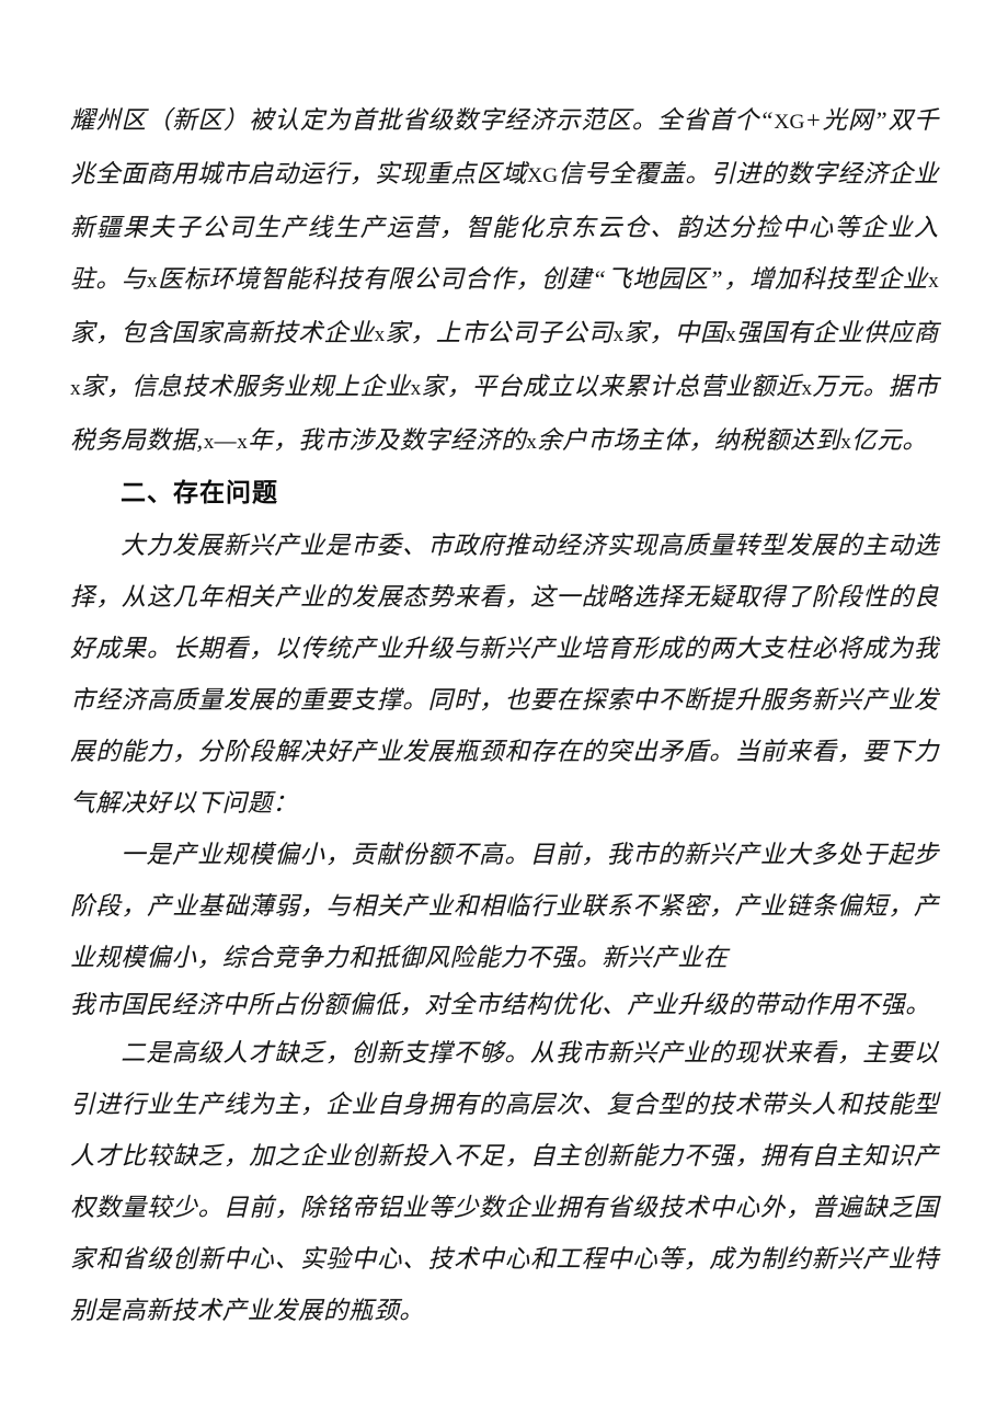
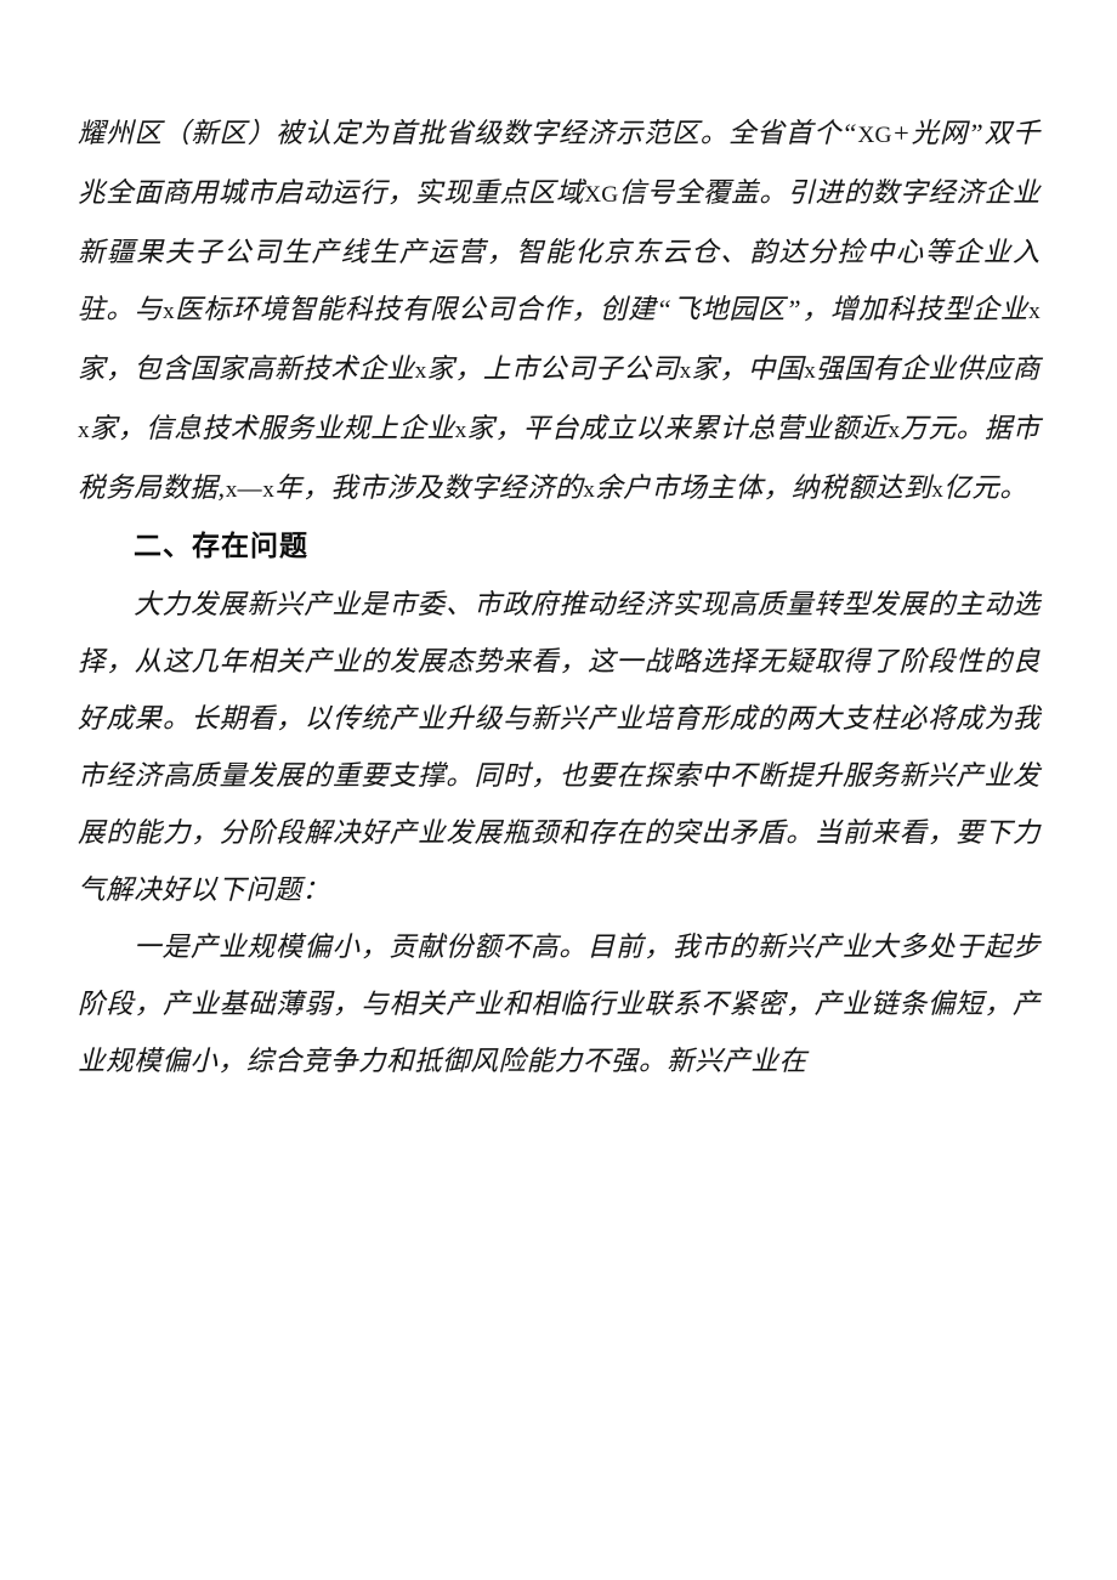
  耀州区（新区）被认定为首批省级数字经济示范区。全省首个“XG+光网”双千兆全面商用城市启动运行，实现重点区域XG信号全覆盖。引进的数字经济企业新疆果夫子公司生产线生产运营，智能化京东云仓、韵达分捡中心等企业入驻。与x医标环境智能科技有限公司合作，创建“飞地园区”，增加科技型企业x家，包含国家高新技术企业x家，上市公司子公司x家，中国x强国有企业供应商x家，信息技术服务业规上企业x家，平台成立以来累计总营业额近x万元。据市税务局数据,x—x年，我市涉及数字经济的x余户市场主体，纳税额达到x亿元。
  二、存在问题
  大力发展新兴产业是市委、市政府推动经济实现高质量转型发展的主动选择，从这几年相关产业的发展态势来看，这一战略选择无疑取得了阶段性的良好成果。长期看，以传统产业升级与新兴产业培育形成的两大支柱必将成为我市经济高质量发展的重要支撑。同时，也要在探索中不断提升服务新兴产业发展的能力，分阶段解决好产业发展瓶颈和存在的突出矛盾。当前来看，要下力气解决好以下问题：
  一是产业规模偏小，贡献份额不高。目前，我市的新兴产业大多处于起步阶段，产业基础薄弱，与相关产业和相临行业联系不紧密，产业链条偏短，产业规模偏小，综合竞争力和抵御风险能力不强。新兴产业在
- 我市国民经济中所占份额偏低，对全市结构优化、产业升级的带动作用不强。
- 二是高级人才缺乏，创新支撑不够。从我市新兴产业的现状来看，主要以引进行业生产线为主，企业自身拥有的高层次、复合型的技术带头人和技能型人才比较缺乏，加之企业创新投入不足，自主创新能力不强，拥有自主知识产权数量较少。目前，除铭帝铝业等少数企业拥有省级技术中心外，普遍缺乏国家和省级创新中心、实验中心、技术中心和工程中心等，成为制约新兴产业特别是高新技术产业发展的瓶颈。
